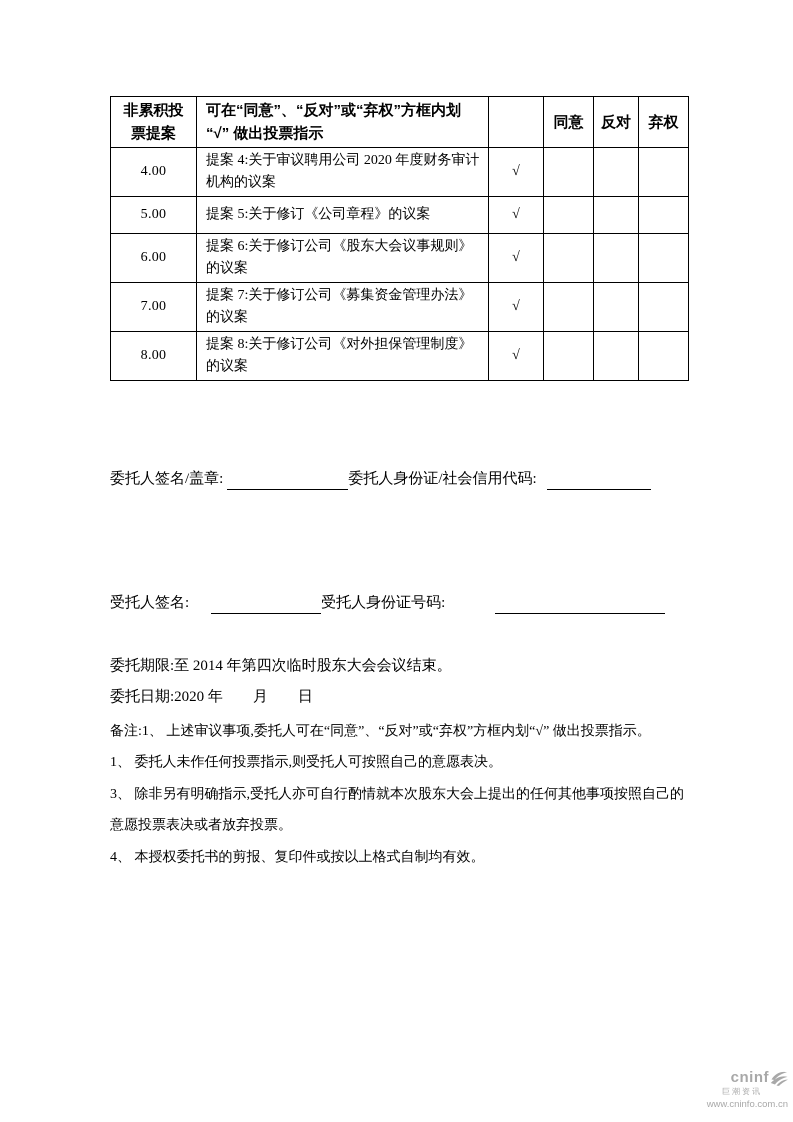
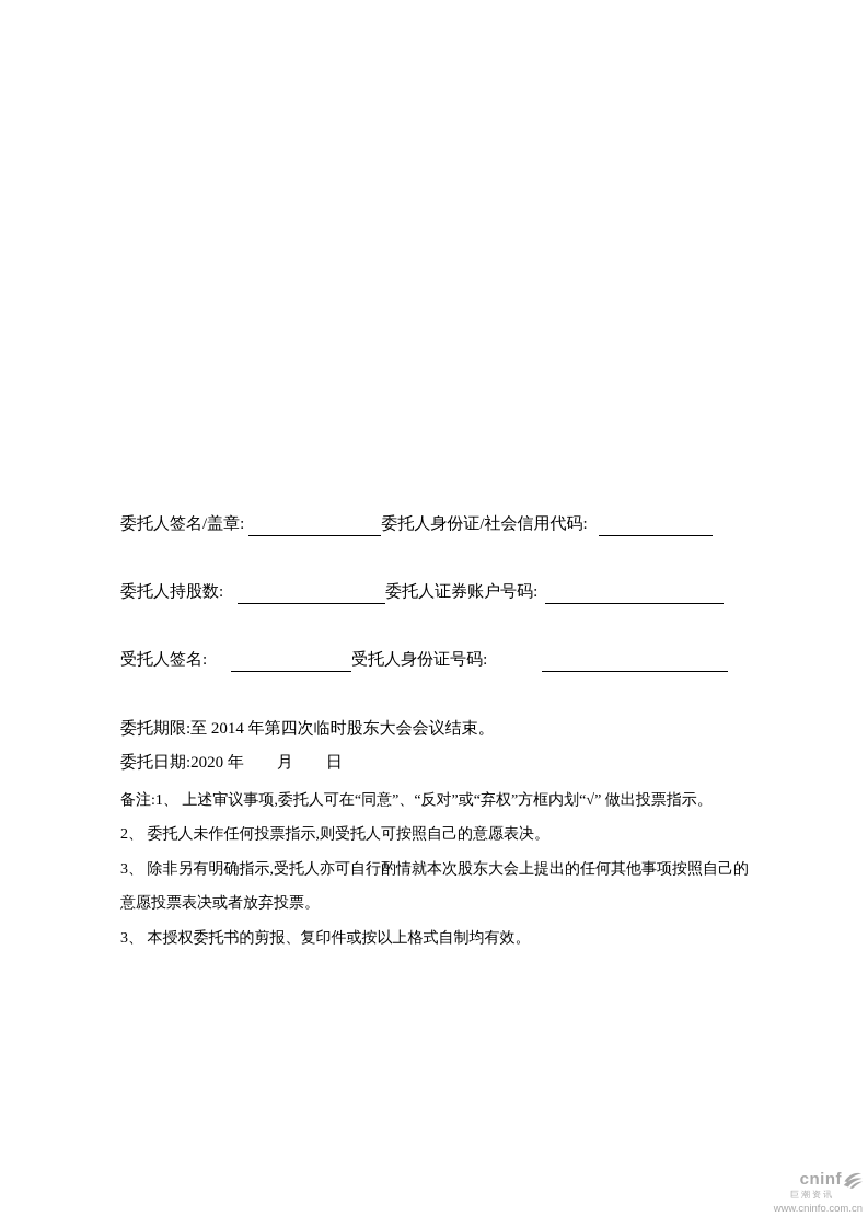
- 非累积投 票提案	可在“同意”、“反对”或“弃权”方框内划 “√” 做出投票指示		同意	反对	弃权
- 4.00	提案 4:关于审议聘用公司 2020 年度财务审计 机构的议案	√
- 5.00	提案 5:关于修订《公司章程》的议案	√
- 6.00	提案 6:关于修订公司《股东大会议事规则》 的议案	√
- 7.00	提案 7:关于修订公司《募集资金管理办法》 的议案	√
- 8.00	提案 8:关于修订公司《对外担保管理制度》 的议案	√
  委托人签名/盖章:
  委托人身份证/社会信用代码:
+ 委托人持股数:
+ 委托人证券账户号码:
  受托人签名:
  受托人身份证号码:
  委托期限:至 2014 年第四次临时股东大会会议结束。
  委托日期:2020 年 月 日
  备注:1、 上述审议事项,委托人可在“同意”、“反对”或“弃权”方框内划“√” 做出投票指示。
- 1、 委托人未作任何投票指示,则受托人可按照自己的意愿表决。
+ 2、 委托人未作任何投票指示,则受托人可按照自己的意愿表决。
  3、 除非另有明确指示,受托人亦可自行酌情就本次股东大会上提出的任何其他事项按照自己的意愿投票表决或者放弃投票。
- 4、 本授权委托书的剪报、复印件或按以上格式自制均有效。
+ 3、 本授权委托书的剪报、复印件或按以上格式自制均有效。
  cninf
  巨潮资讯
  www.cninfo.com.cn
